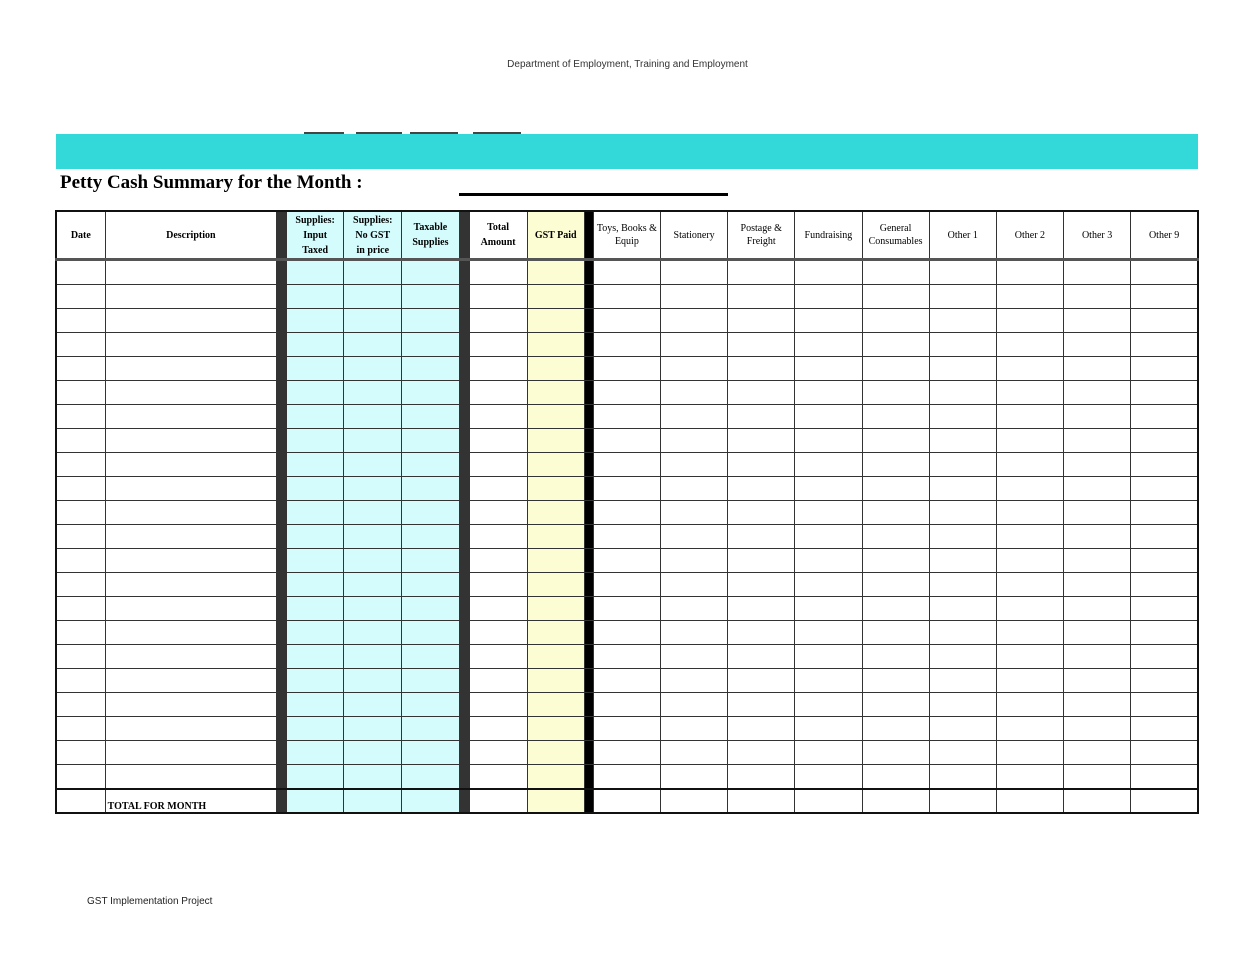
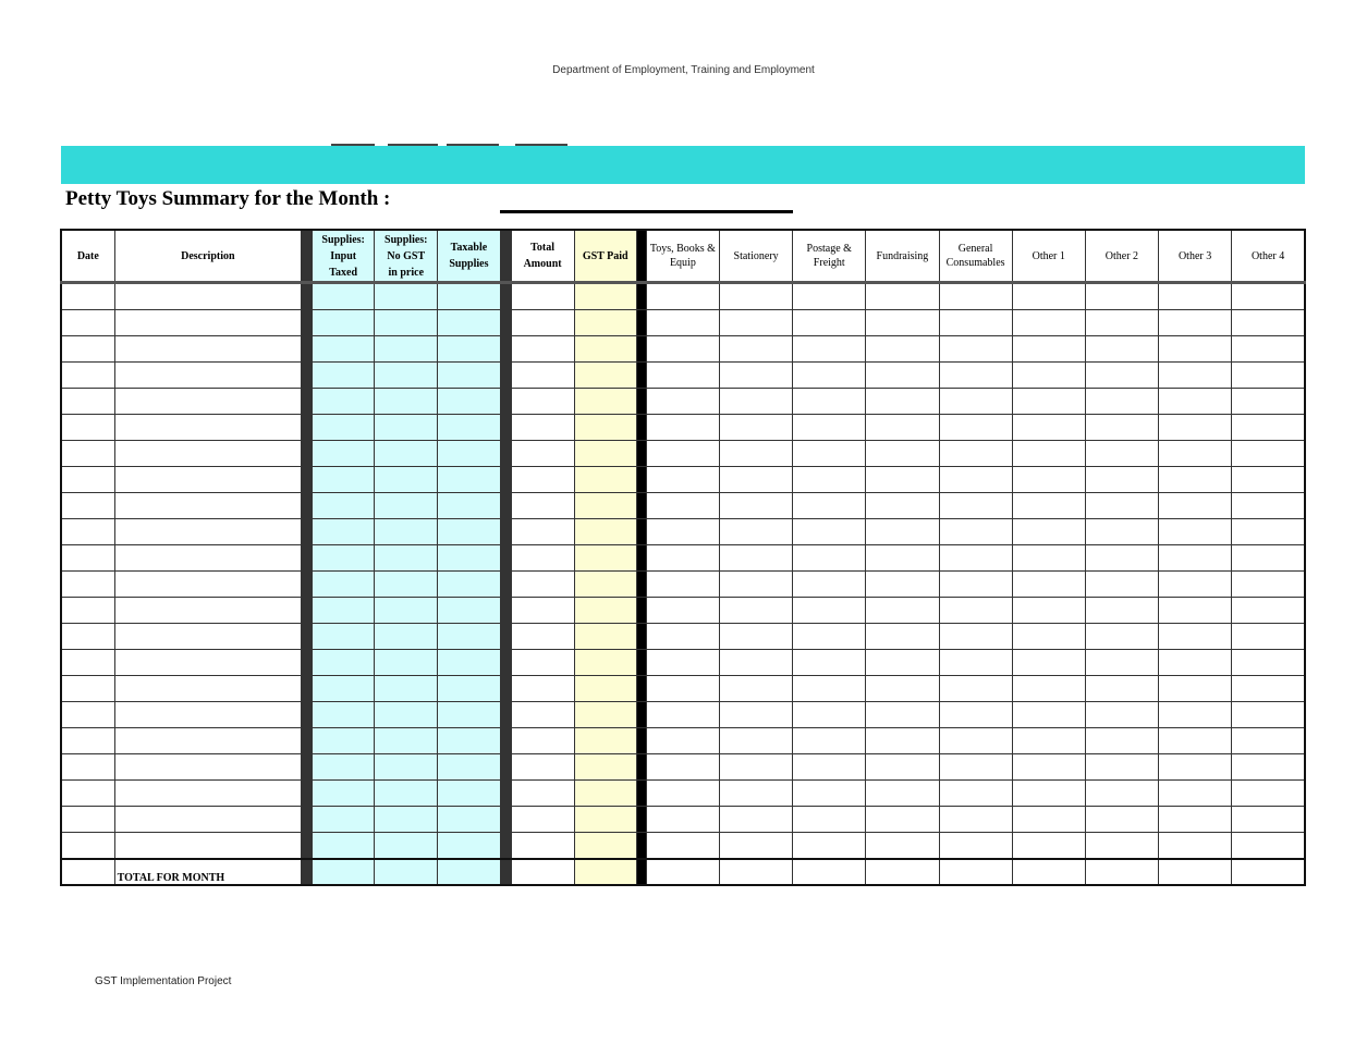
  Department of Employment, Training and Employment
- Petty Cash Summary for the Month :
+ Petty Toys Summary for the Month :
- Date	Description		Supplies:InputTaxed	Supplies:No GSTin price	TaxableSupplies		TotalAmount	GST Paid		Toys, Books &Equip	Stationery	Postage &Freight	Fundraising	GeneralConsumables	Other 1	Other 2	Other 3	Other 9
+ Date	Description		Supplies:InputTaxed	Supplies:No GSTin price	TaxableSupplies		TotalAmount	GST Paid		Toys, Books &Equip	Stationery	Postage &Freight	Fundraising	GeneralConsumables	Other 1	Other 2	Other 3	Other 4
  	TOTAL FOR MONTH
  GST Implementation Project
